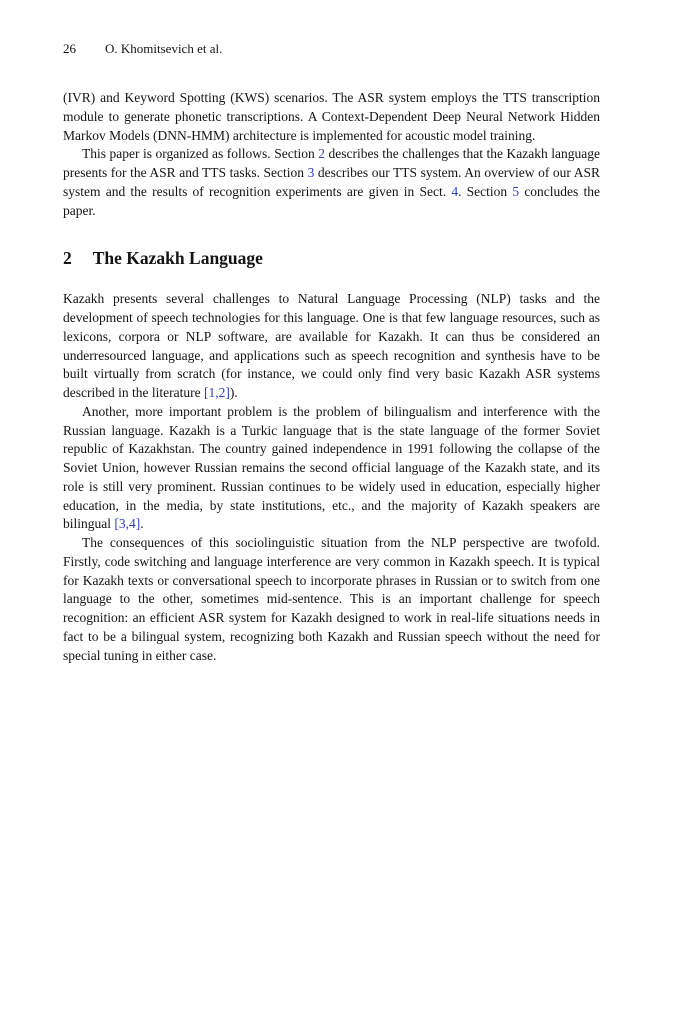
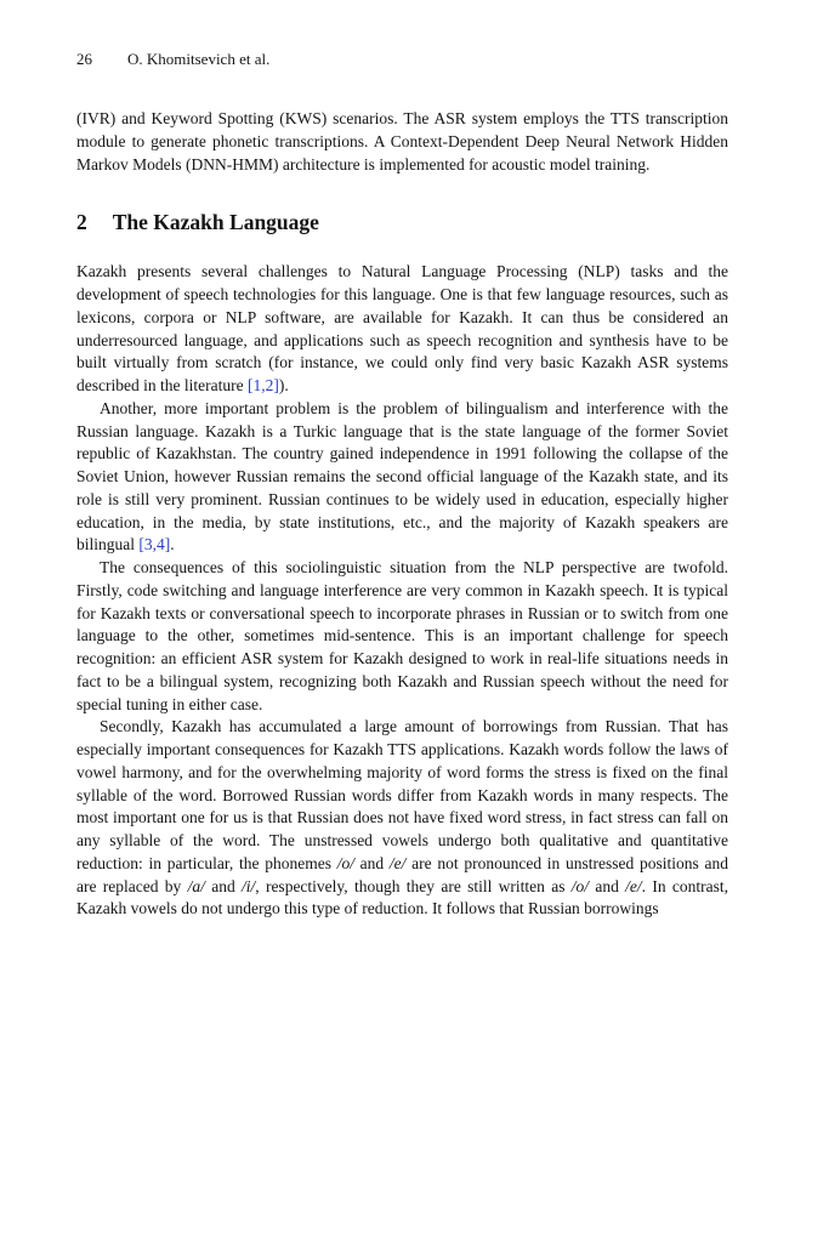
  26 O. Khomitsevich et al.
  (IVR) and Keyword Spotting (KWS) scenarios. The ASR system employs the TTS transcription module to generate phonetic transcriptions. A Context-Dependent Deep Neural Network Hidden Markov Models (DNN-HMM) architecture is implemented for acoustic model training.
- This paper is organized as follows. Section 2 describes the challenges that the Kazakh language presents for the ASR and TTS tasks. Section 3 describes our TTS system. An overview of our ASR system and the results of recognition experiments are given in Sect. 4. Section 5 concludes the paper.
  2
  The Kazakh Language
  Kazakh presents several challenges to Natural Language Processing (NLP) tasks and the development of speech technologies for this language. One is that few language resources, such as lexicons, corpora or NLP software, are available for Kazakh. It can thus be considered an underresourced language, and applications such as speech recognition and synthesis have to be built virtually from scratch (for instance, we could only find very basic Kazakh ASR systems described in the literature [1,2]).
  Another, more important problem is the problem of bilingualism and interference with the Russian language. Kazakh is a Turkic language that is the state language of the former Soviet republic of Kazakhstan. The country gained independence in 1991 following the collapse of the Soviet Union, however Russian remains the second official language of the Kazakh state, and its role is still very prominent. Russian continues to be widely used in education, especially higher education, in the media, by state institutions, etc., and the majority of Kazakh speakers are bilingual [3,4].
  The consequences of this sociolinguistic situation from the NLP perspective are twofold. Firstly, code switching and language interference are very common in Kazakh speech. It is typical for Kazakh texts or conversational speech to incorporate phrases in Russian or to switch from one language to the other, sometimes mid-sentence. This is an important challenge for speech recognition: an efficient ASR system for Kazakh designed to work in real-life situations needs in fact to be a bilingual system, recognizing both Kazakh and Russian speech without the need for special tuning in either case.
+ Secondly, Kazakh has accumulated a large amount of borrowings from Russian. That has especially important consequences for Kazakh TTS applications. Kazakh words follow the laws of vowel harmony, and for the overwhelming majority of word forms the stress is fixed on the final syllable of the word. Borrowed Russian words differ from Kazakh words in many respects. The most important one for us is that Russian does not have fixed word stress, in fact stress can fall on any syllable of the word. The unstressed vowels undergo both qualitative and quantitative reduction: in particular, the phonemes /o/ and /e/ are not pronounced in unstressed positions and are replaced by /a/ and /i/, respectively, though they are still written as /o/ and /e/. In contrast, Kazakh vowels do not undergo this type of reduction. It follows that Russian borrowings
